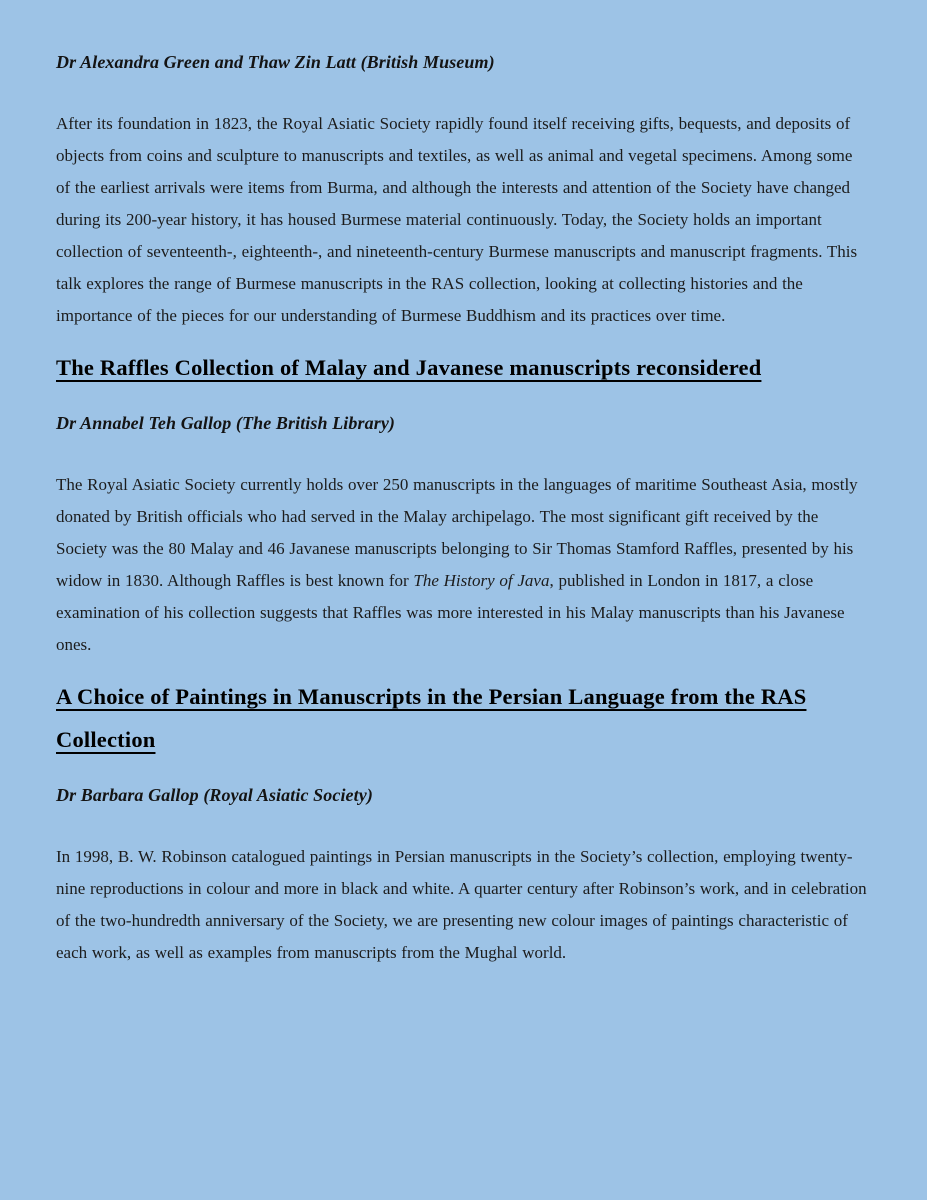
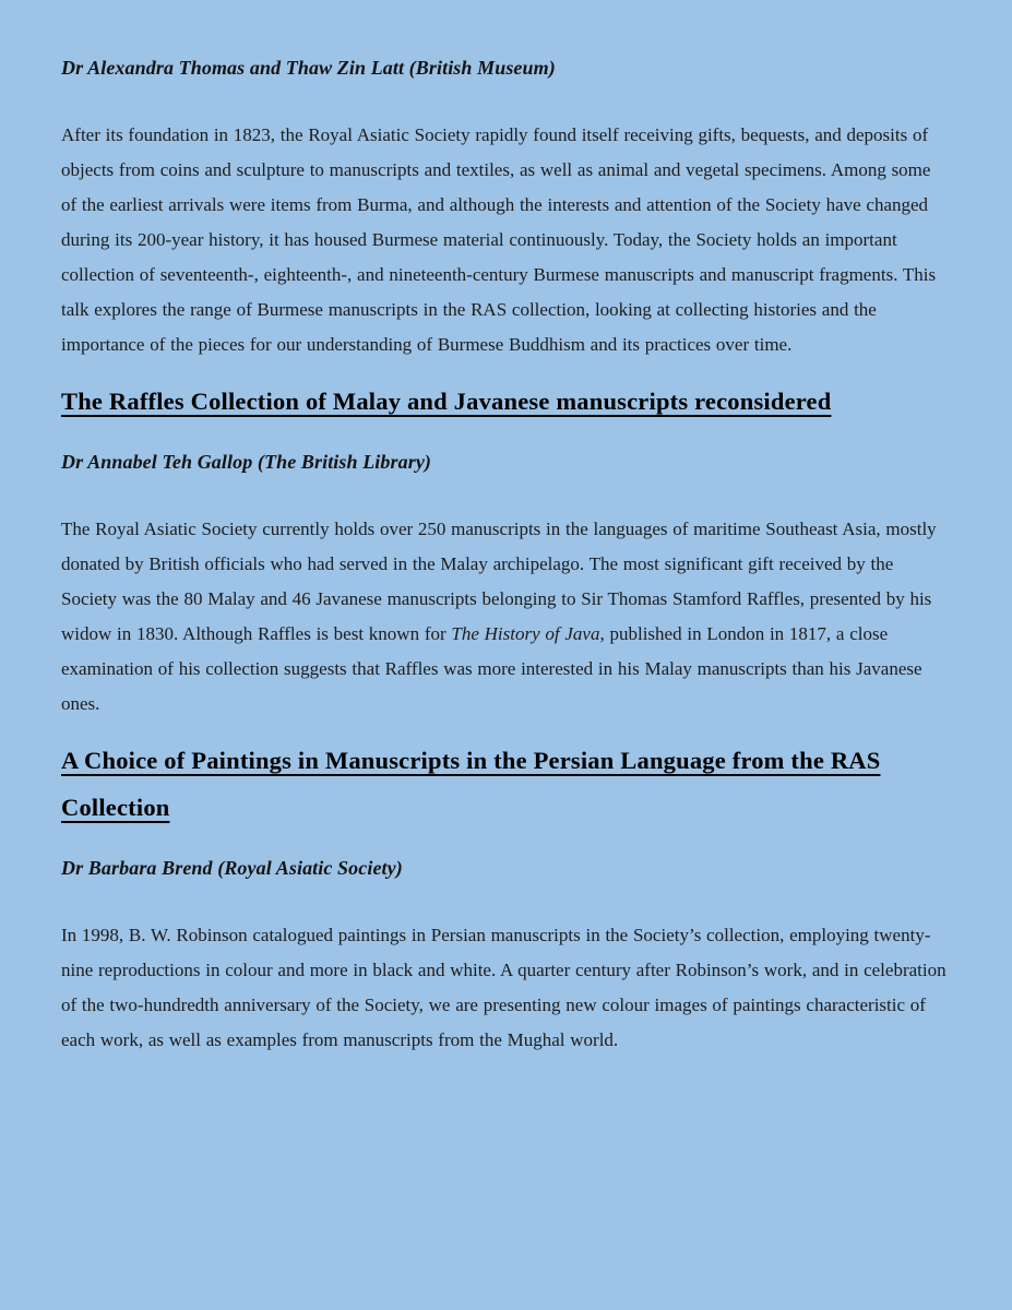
- Dr Alexandra Green and Thaw Zin Latt (British Museum)
+ Dr Alexandra Thomas and Thaw Zin Latt (British Museum)
  After its foundation in 1823, the Royal Asiatic Society rapidly found itself receiving gifts, bequests, and deposits of objects from coins and sculpture to manuscripts and textiles, as well as animal and vegetal specimens. Among some of the earliest arrivals were items from Burma, and although the interests and attention of the Society have changed during its 200-year history, it has housed Burmese material continuously. Today, the Society holds an important collection of seventeenth-, eighteenth-, and nineteenth-century Burmese manuscripts and manuscript fragments. This talk explores the range of Burmese manuscripts in the RAS collection, looking at collecting histories and the importance of the pieces for our understanding of Burmese Buddhism and its practices over time.
  The Raffles Collection of Malay and Javanese manuscripts reconsidered
  Dr Annabel Teh Gallop (The British Library)
  The Royal Asiatic Society currently holds over 250 manuscripts in the languages of maritime Southeast Asia, mostly donated by British officials who had served in the Malay archipelago. The most significant gift received by the Society was the 80 Malay and 46 Javanese manuscripts belonging to Sir Thomas Stamford Raffles, presented by his widow in 1830. Although Raffles is best known for The History of Java, published in London in 1817, a close examination of his collection suggests that Raffles was more interested in his Malay manuscripts than his Javanese ones.
  A Choice of Paintings in Manuscripts in the Persian Language from the RAS Collection
- Dr Barbara Gallop (Royal Asiatic Society)
+ Dr Barbara Brend (Royal Asiatic Society)
  In 1998, B. W. Robinson catalogued paintings in Persian manuscripts in the Society’s collection, employing twenty-nine reproductions in colour and more in black and white. A quarter century after Robinson’s work, and in celebration of the two-hundredth anniversary of the Society, we are presenting new colour images of paintings characteristic of each work, as well as examples from manuscripts from the Mughal world.
